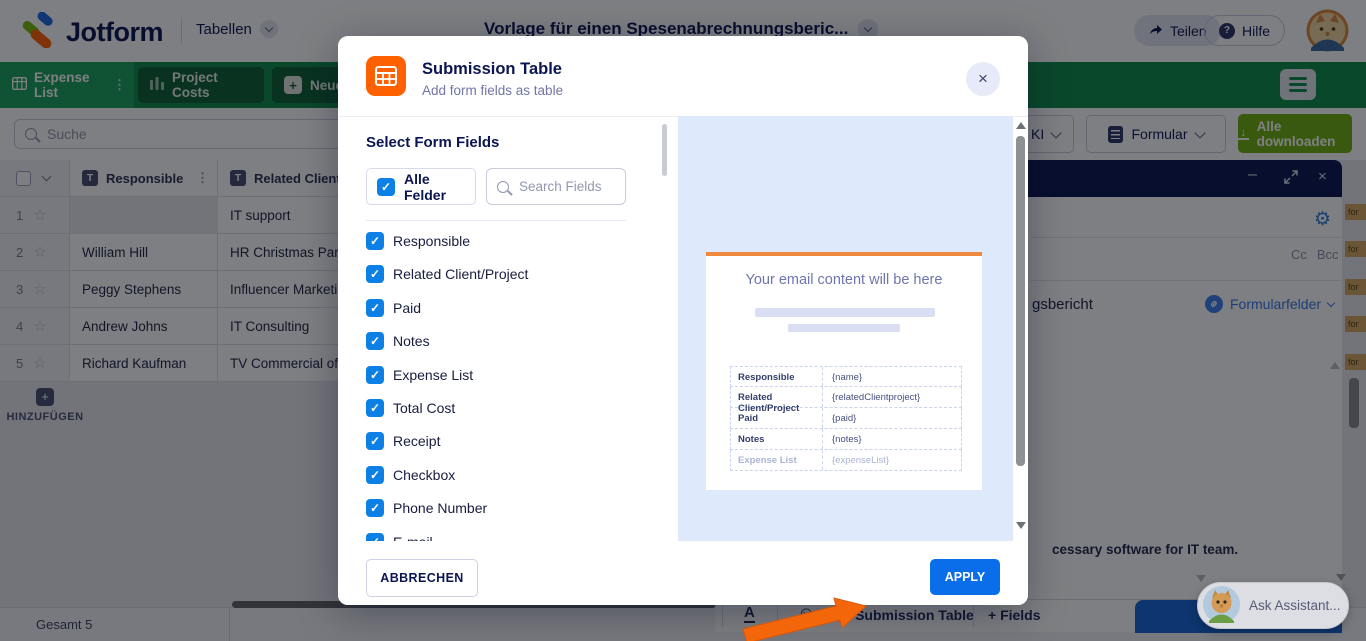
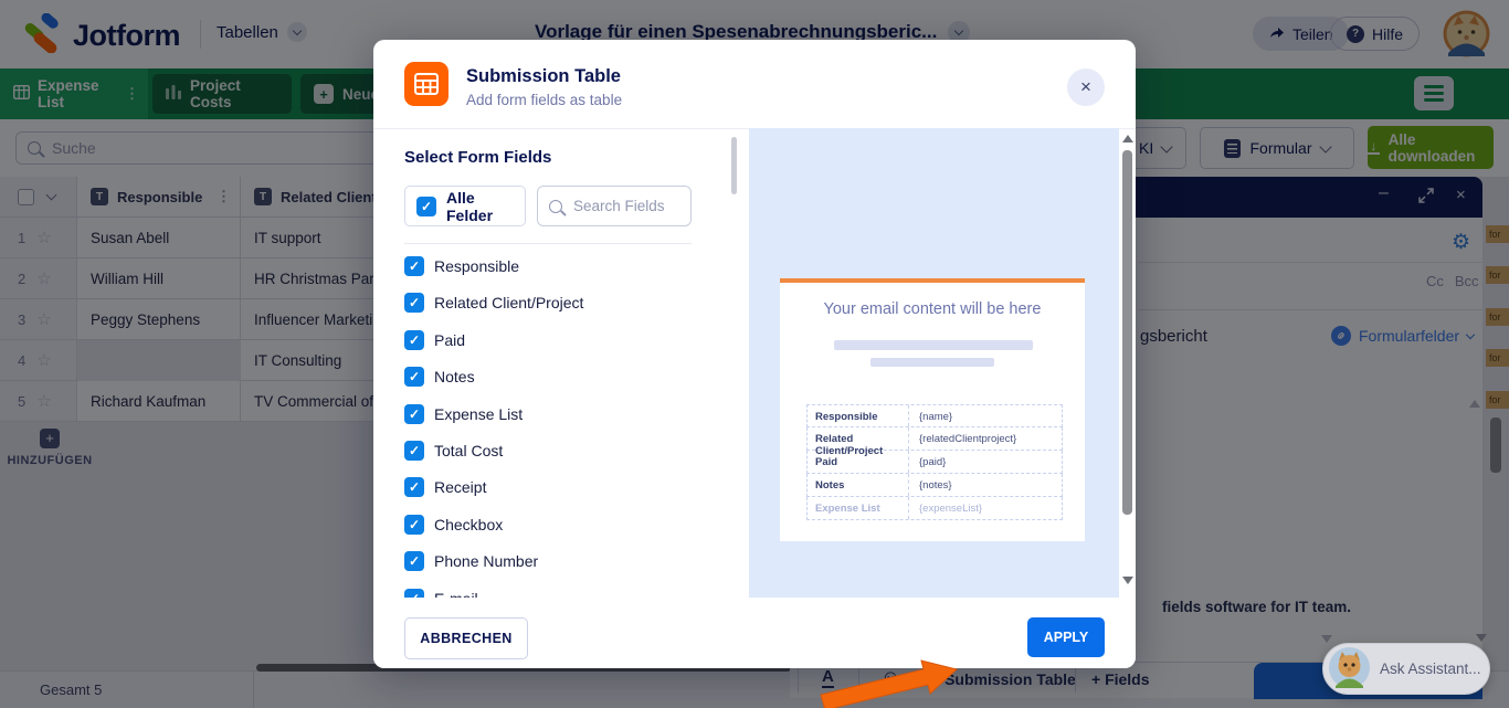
  Jotform
  Tabellen
  Vorlage für einen Spesenabrechnungsberic...
  Teilen
  ?
  Hilfe
  Expense List
  ⋮
  Project Costs
  +
  Suche
  Formular
  ↓
  Alle downloaden
  T
  Responsible
  ⋮
  T
  Related Clien
  1
+ Susan Abell
  IT support
  2
  William Hill
  HR Christmas Par
  3
  Peggy Stephens
  Influencer Marketi
  4
- Andrew Johns
  IT Consulting
  5
  Richard Kaufman
  TV Commercial of
  +
  HINZUFÜGEN
  Gesamt 5
  –
  ×
  ⚙
  Cc
  Bcc
  gsbericht
  Formularfelder
- cessary software for IT team.
+ fields software for IT team.
  A
  Submission Table
  + Fields
  for
  for
  for
  for
  for
  Submission Table
  Add form fields as table
  ×
  Select Form Fields
  ✓
  Alle Felder
  Search Fields
  ✓
  Responsible
  ✓
  Related Client/Project
  ✓
  Paid
  ✓
  Notes
  ✓
  Expense List
  ✓
  Total Cost
  ✓
  Receipt
  ✓
  Checkbox
  ✓
  Phone Number
  Your email content will be here
  Responsible
  {name}
  Related Client/Project
  {relatedClientproject}
  Paid
  {paid}
  Notes
  {notes}
  Expense List
  {expenseList}
  ABBRECHEN
  APPLY
  Ask Assistant...
